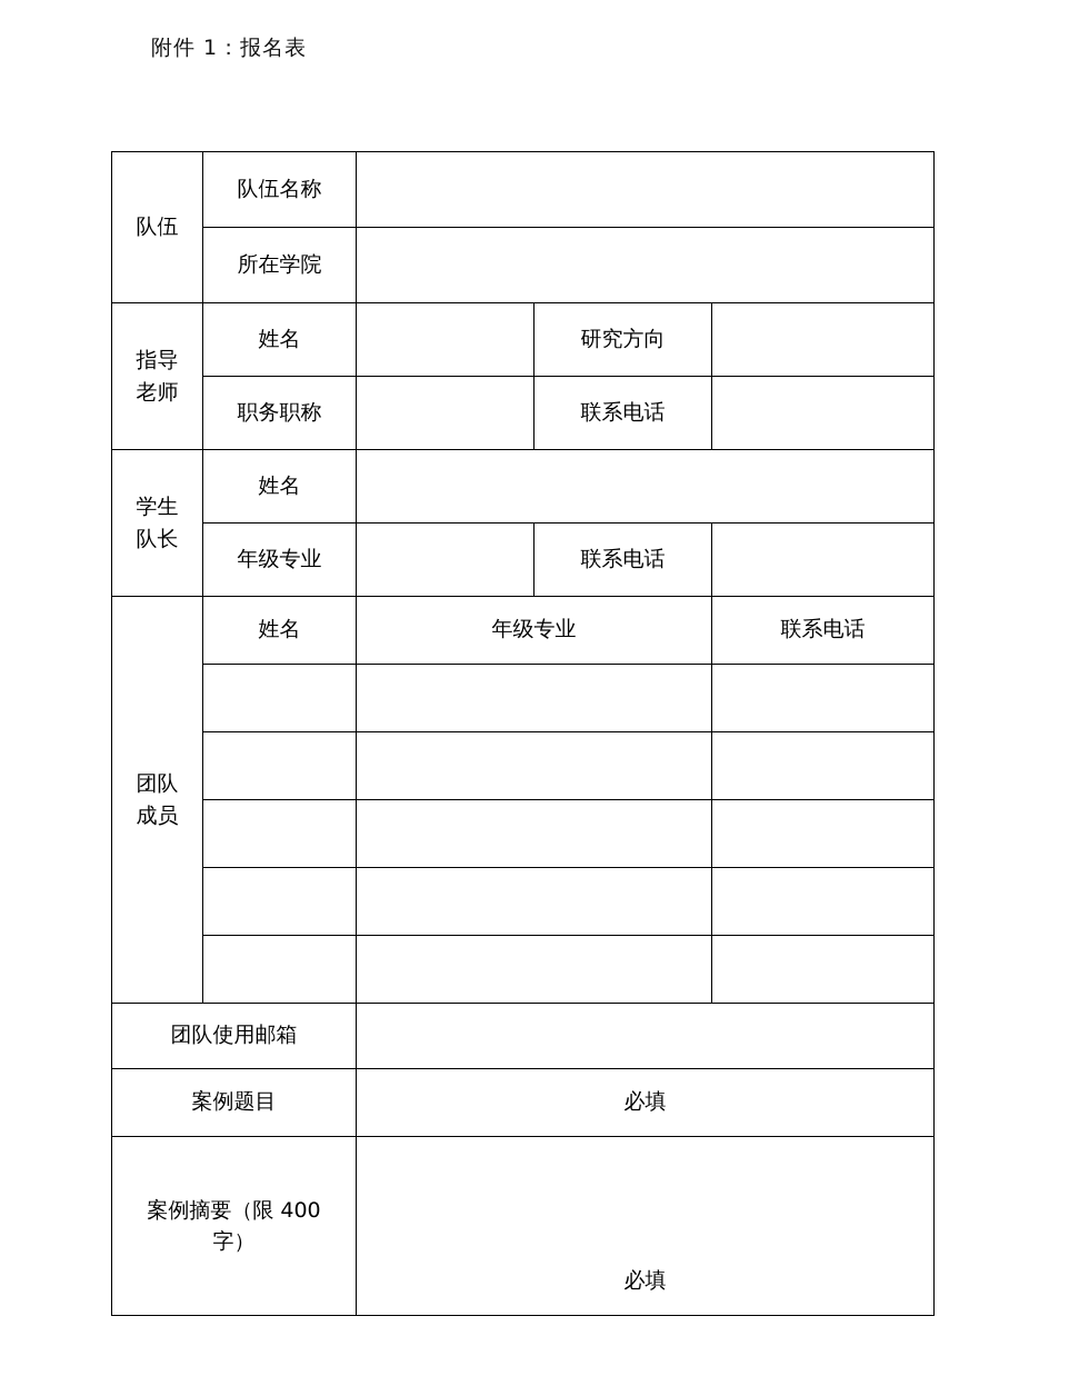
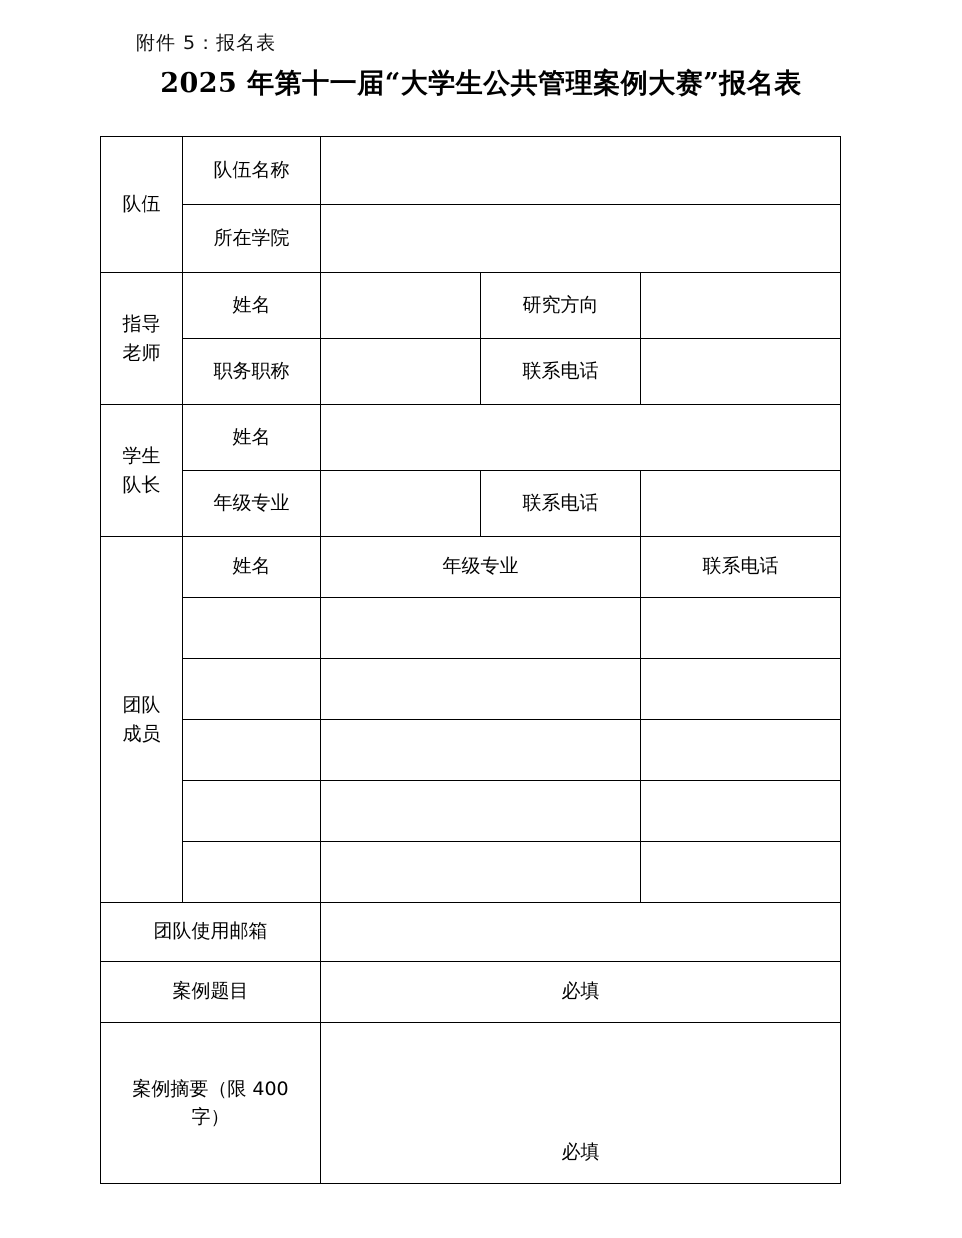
- 附件 1：报名表
+ 附件 5：报名表
+ 2025 年第十一届“大学生公共管理案例大赛”报名表
  队伍	队伍名称
  所在学院
  指导 老师	姓名		研究方向
  职务职称		联系电话
  学生 队长	姓名
  年级专业		联系电话
  团队 成员	姓名	年级专业	联系电话
  团队使用邮箱
  案例题目	必填
  案例摘要（限 400 字）	必填
